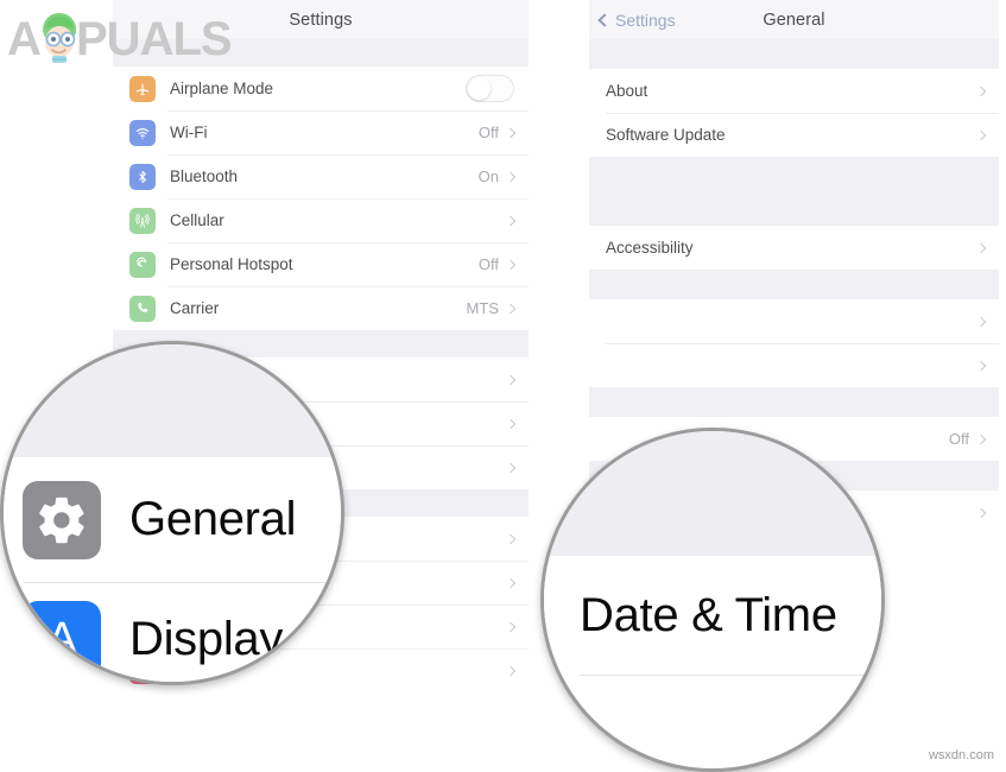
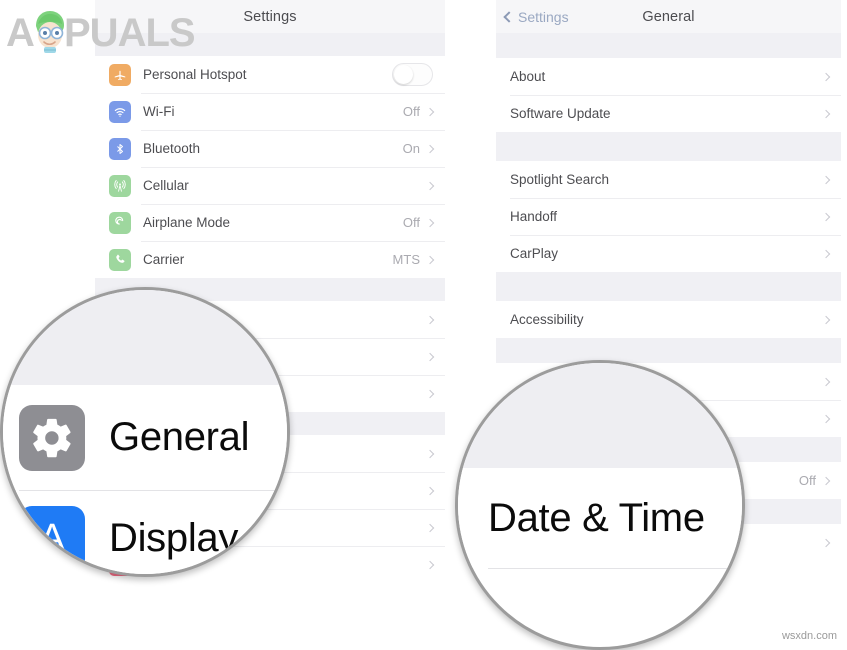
  Settings
- Airplane Mode
+ Personal Hotspot
  Wi-Fi
  Off
  Bluetooth
  On
  Cellular
- Personal Hotspot
+ Airplane Mode
  Off
  Carrier
  MTS
  Settings
  General
  About
  Software Update
+ Spotlight Search
+ Handoff
+ CarPlay
  Accessibility
  Off
  General
  A
  Display
  Date & Time
  A
  PUALS
  wsxdn.com
